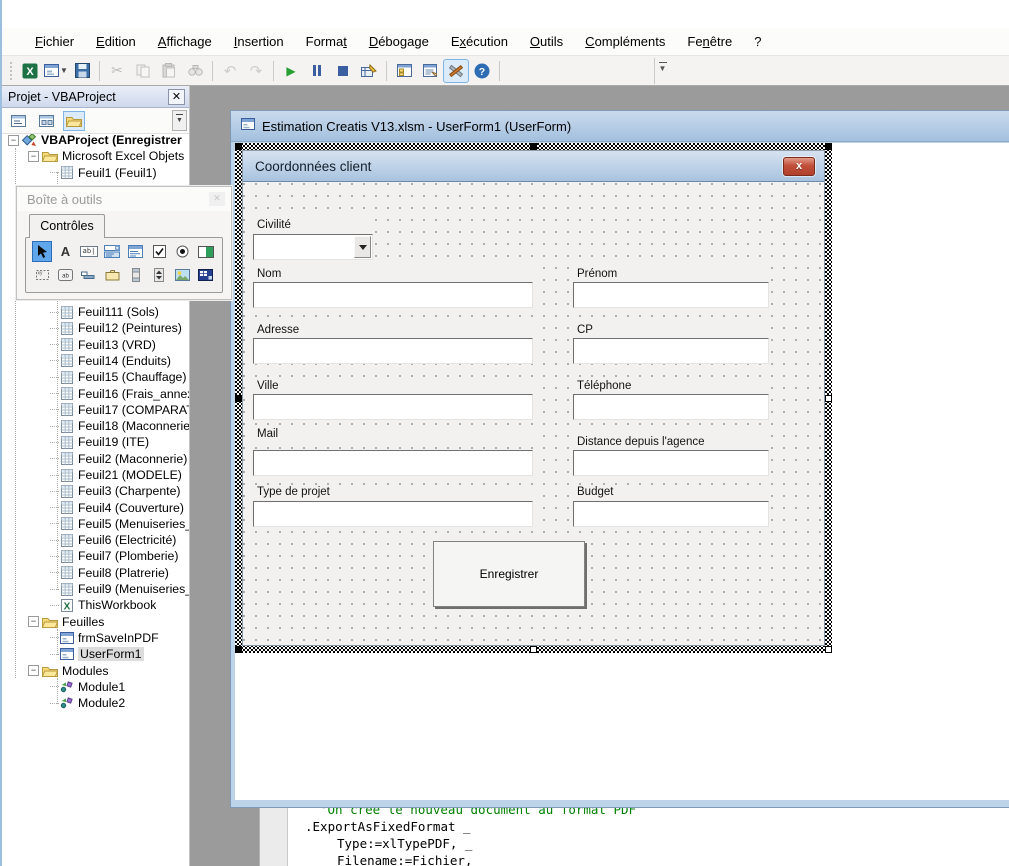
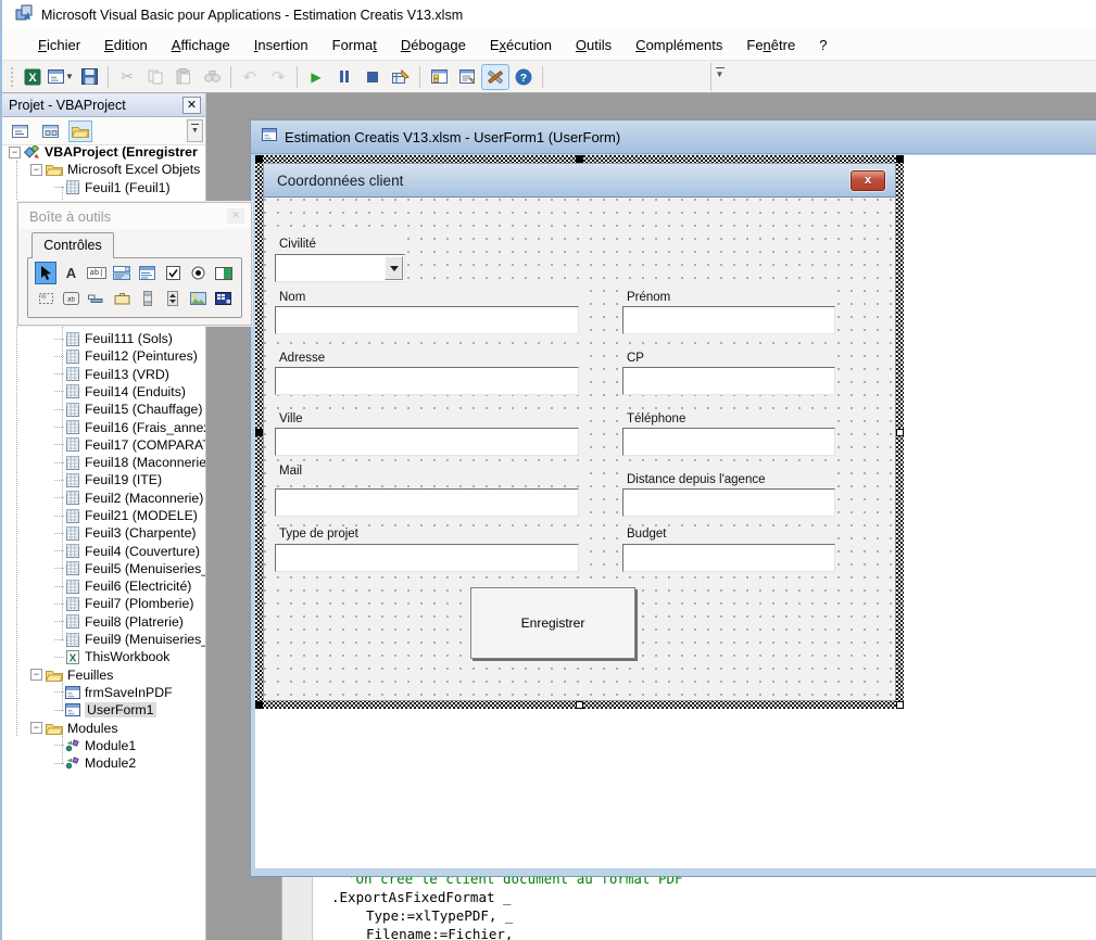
+ Microsoft Visual Basic pour Applications - Estimation Creatis V13.xlsm
  Fichier
  Edition
  Affichage
  Insertion
  Format
  Débogage
  Exécution
  Outils
  Compléments
  Fenêtre
  ?
  X
  ▼
  ✂
  ↶
  ↷
  ▶
  ?
  ▼
- 'On crée le nouveau document au format PDF
+ 'On crée le client document au format PDF
  .ExportAsFixedFormat _
  Type:=xlTypePDF, _
  Filename:=Fichier,
  Estimation Creatis V13.xlsm - UserForm1 (UserForm)
  Coordonnées client
  x
  Enregistrer
  Civilité
  Nom
  Prénom
  Adresse
  CP
  Ville
  Téléphone
  Mail
  Distance depuis l'agence
  Type de projet
  Budget
  Projet - VBAProject
  ✕
  −
  VBAProject (Enregistrer
  −
  Microsoft Excel Objets
  Feuil1 (Feuil1)
  Feuil111 (Sols)
  Feuil12 (Peintures)
  Feuil13 (VRD)
  Feuil14 (Enduits)
  Feuil15 (Chauffage)
  Feuil16 (Frais_anne
  Feuil17 (COMPARA
  Feuil18 (Maconnerie
  Feuil19 (ITE)
  Feuil2 (Maconnerie)
  Feuil21 (MODELE)
  Feuil3 (Charpente)
  Feuil4 (Couverture)
  Feuil5 (Menuiseries_
  Feuil6 (Electricité)
  Feuil7 (Plomberie)
  Feuil8 (Platrerie)
  Feuil9 (Menuiseries_
  X
  ThisWorkbook
  −
  Feuilles
  frmSaveInPDF
  UserForm1
  −
  Modules
  Module1
  Module2
  Boîte à outils
  ✕
  Contrôles
  A
  ab|
